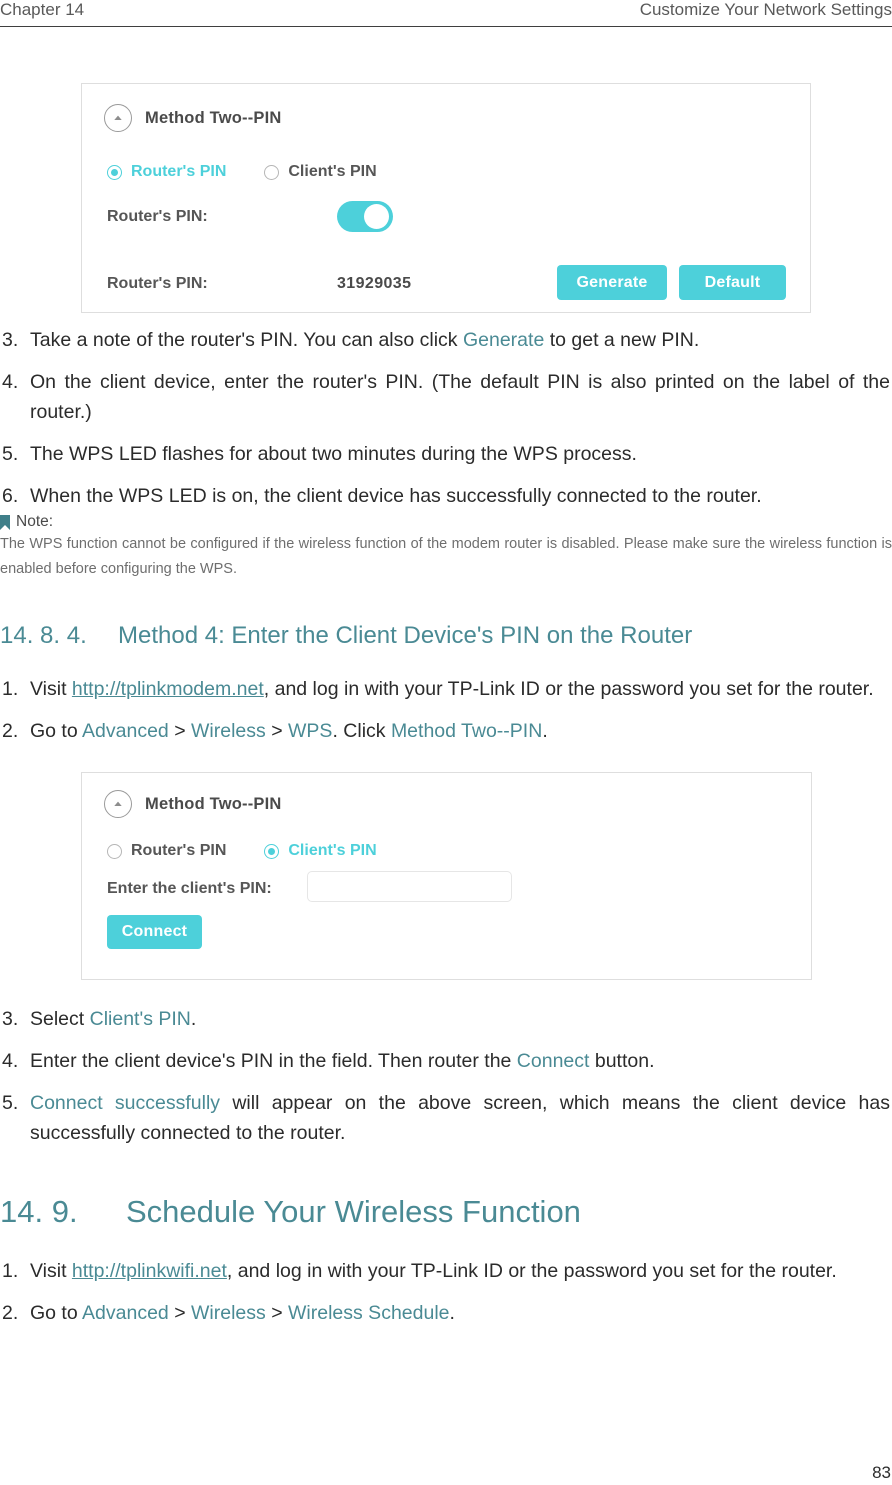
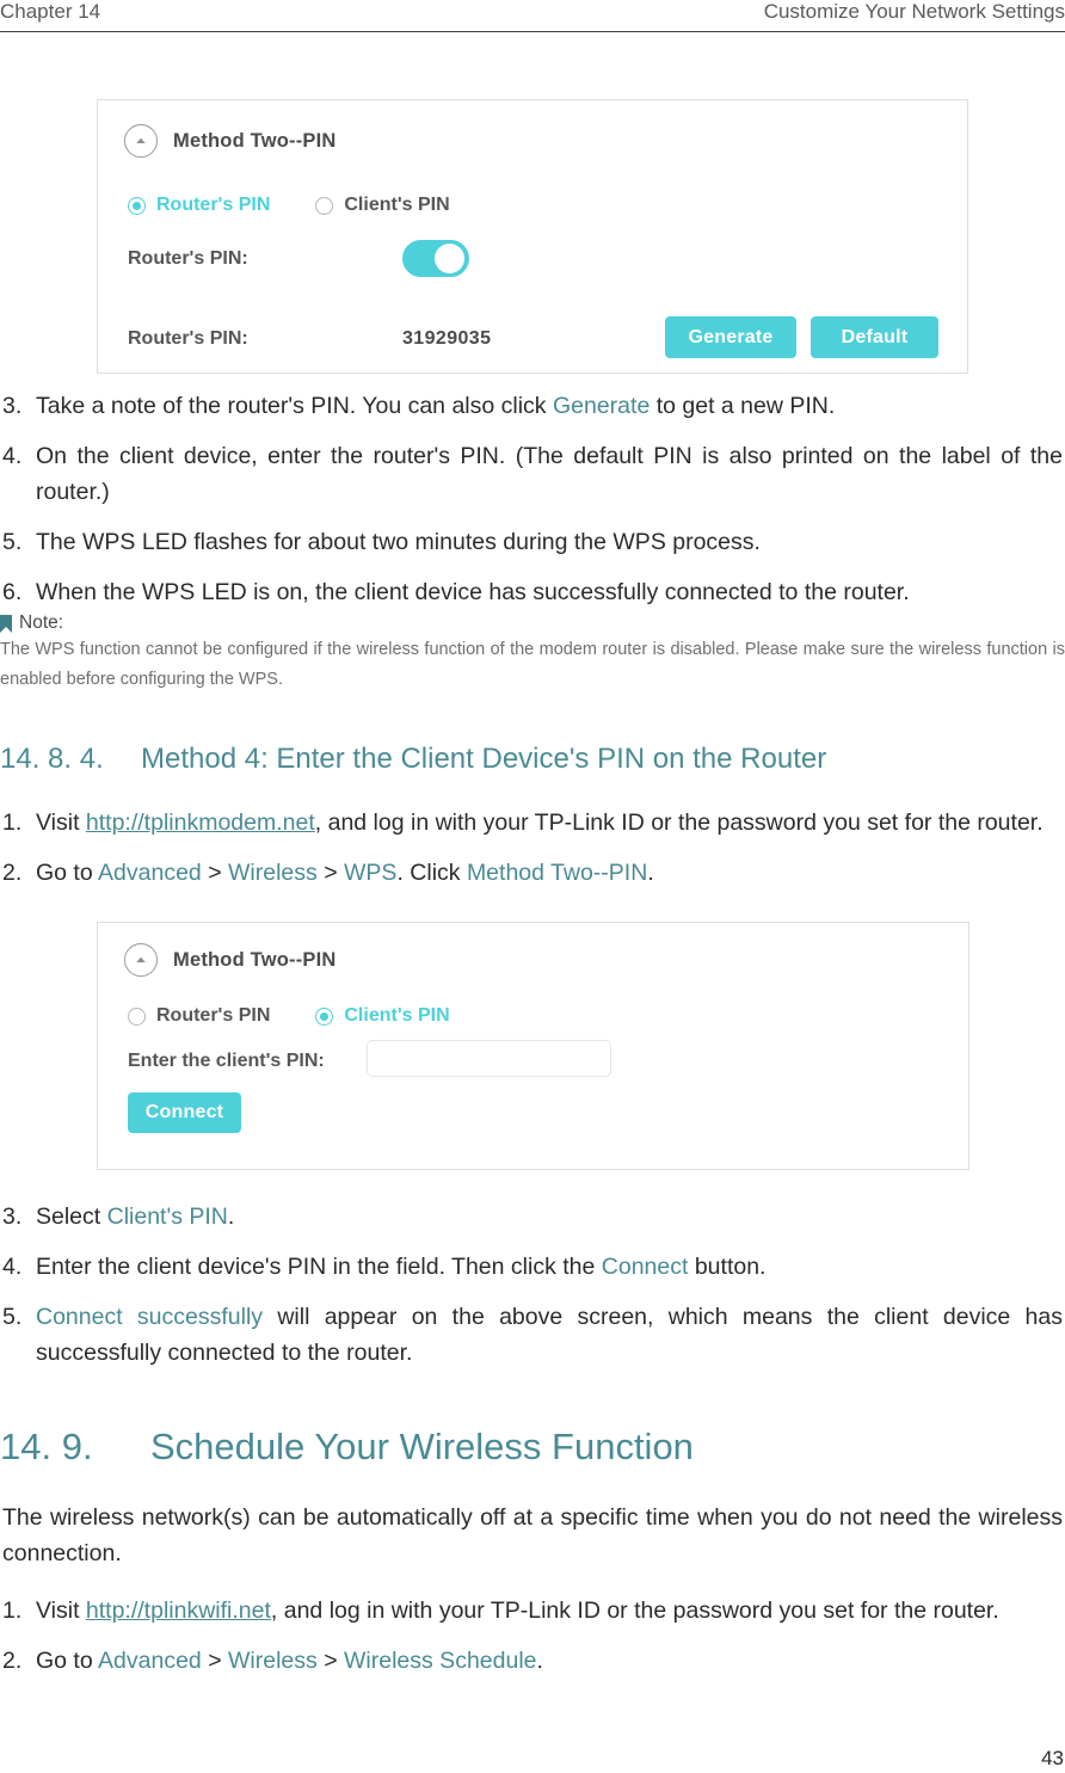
  Chapter 14
  Customize Your Network Settings
  Method Two--PIN
  Router's PIN
  Client's PIN
  Router's PIN:
  Router's PIN:
  31929035
  Generate
  Default
  3.
  Take a note of the router's PIN. You can also click Generate to get a new PIN.
  4.
  On the client device, enter the router's PIN. (The default PIN is also printed on the label of the router.)
  5.
  The WPS LED flashes for about two minutes during the WPS process.
  6.
  When the WPS LED is on, the client device has successfully connected to the router.
  Note:
  The WPS function cannot be configured if the wireless function of the modem router is disabled. Please make sure the wireless function is enabled before configuring the WPS.
  14. 8. 4.
  Method 4: Enter the Client Device's PIN on the Router
  1.
  Visit http://tplinkmodem.net, and log in with your TP-Link ID or the password you set for the router.
  2.
  Go to Advanced > Wireless > WPS. Click Method Two--PIN.
  Method Two--PIN
  Router's PIN
  Client's PIN
  Enter the client's PIN:
  Connect
  3.
  Select Client's PIN.
  4.
- Enter the client device's PIN in the field. Then router the Connect button.
+ Enter the client device's PIN in the field. Then click the Connect button.
  5.
  Connect successfully will appear on the above screen, which means the client device has successfully connected to the router.
  14. 9.
  Schedule Your Wireless Function
+ The wireless network(s) can be automatically off at a specific time when you do not need the wireless connection.
  1.
  Visit http://tplinkwifi.net, and log in with your TP-Link ID or the password you set for the router.
  2.
  Go to Advanced > Wireless > Wireless Schedule.
- 83
+ 43
